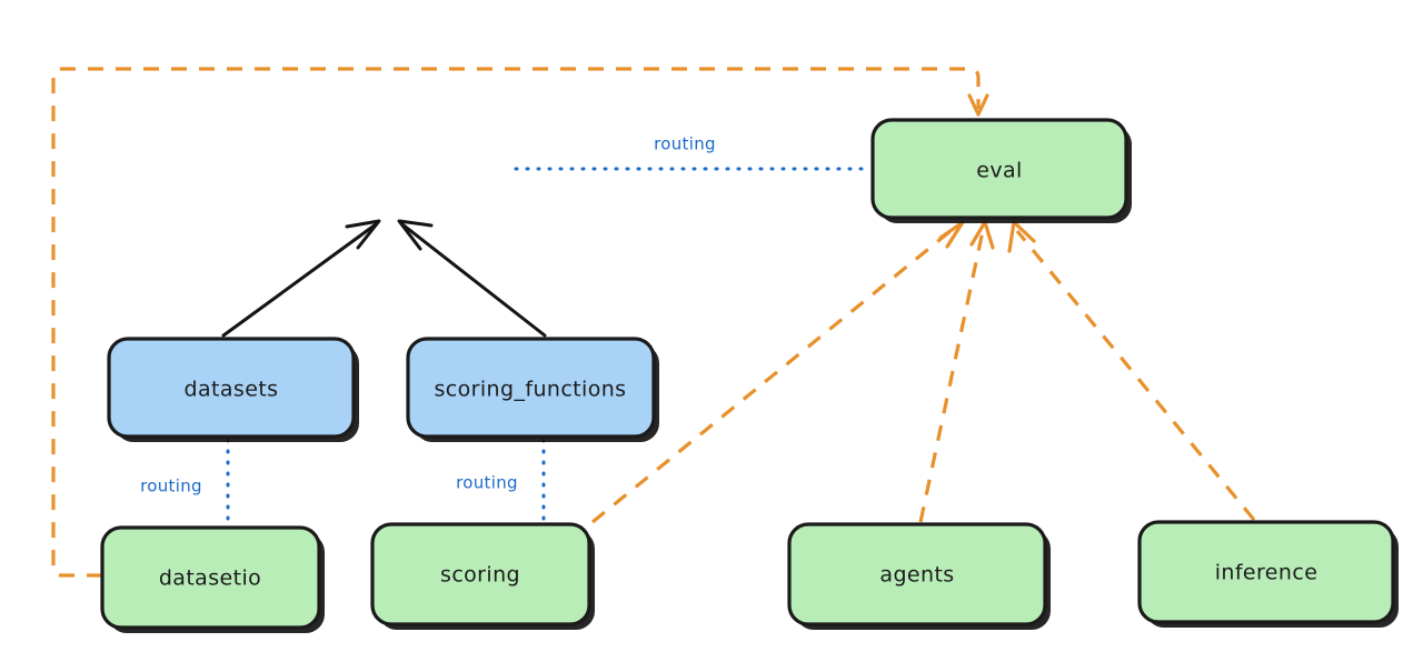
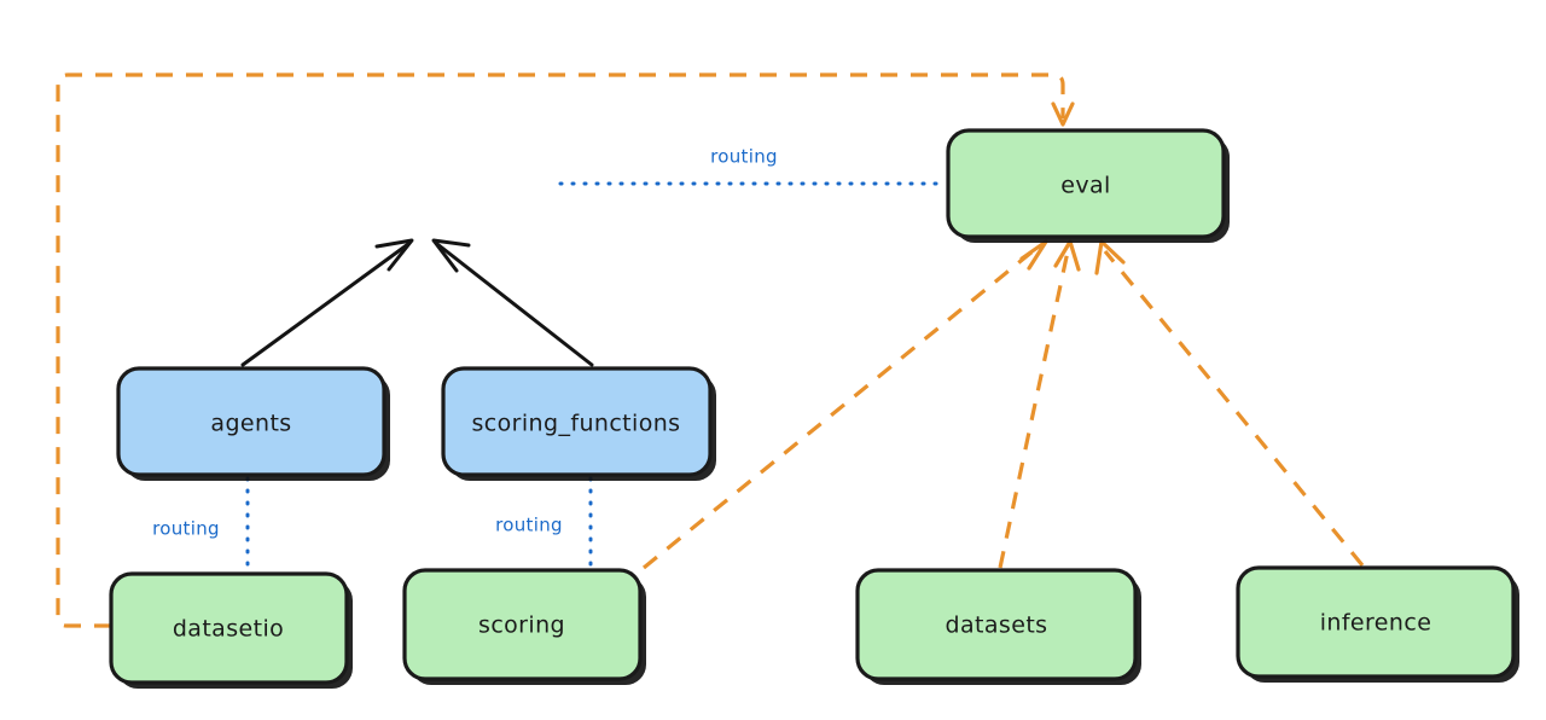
  eval
- datasets
+ agents
  scoring_functions
  datasetio
  scoring
- agents
+ datasets
  inference
  routing
  routing
  routing
